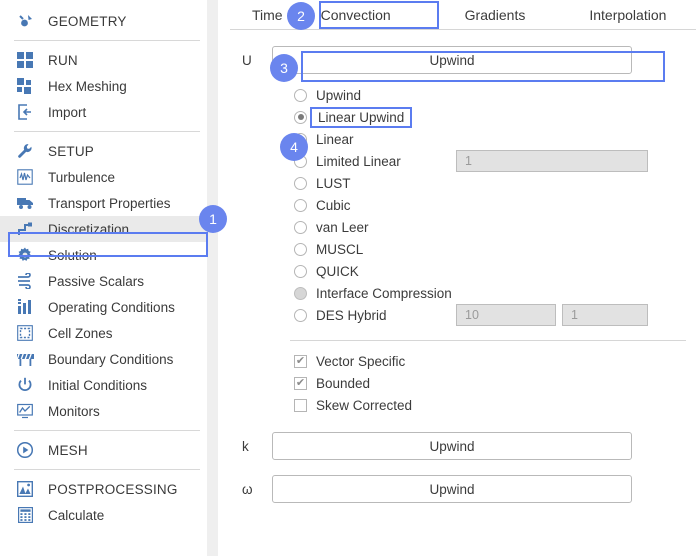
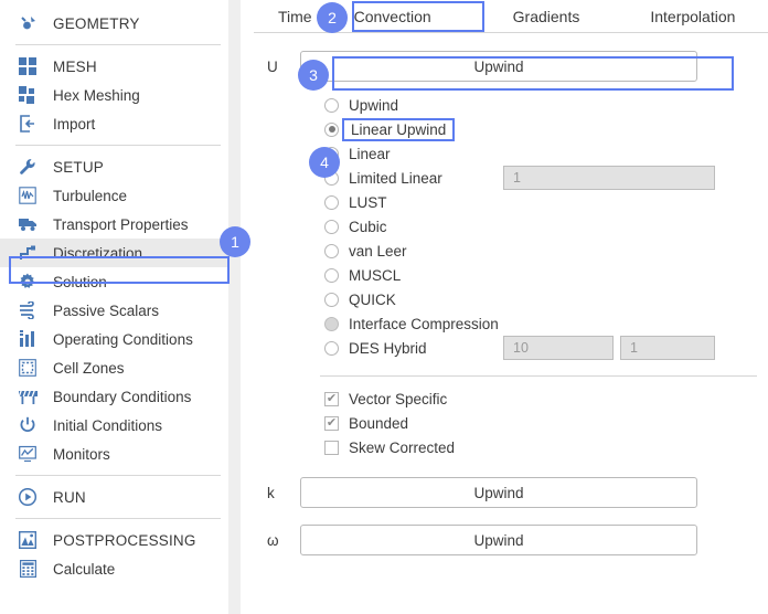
  GEOMETRY
- RUN
+ MESH
  Hex Meshing
  Import
  SETUP
  Turbulence
  Transport Properties
  Discretization
  Solution
  Passive Scalars
  Operating Conditions
  Cell Zones
  Boundary Conditions
  Initial Conditions
  Monitors
- MESH
+ RUN
  POSTPROCESSING
  Calculate
  Time
  Convection
  Gradients
  Interpolation
  U
  Upwind
  Upwind
  Linear Upwind
  Linear
  Limited Linear
  1
  LUST
  Cubic
  van Leer
  MUSCL
  QUICK
  Interface Compression
  DES Hybrid
  10
  1
  Vector Specific
  Bounded
  Skew Corrected
  k
  Upwind
  ω
  Upwind
  1
  2
  3
  4
